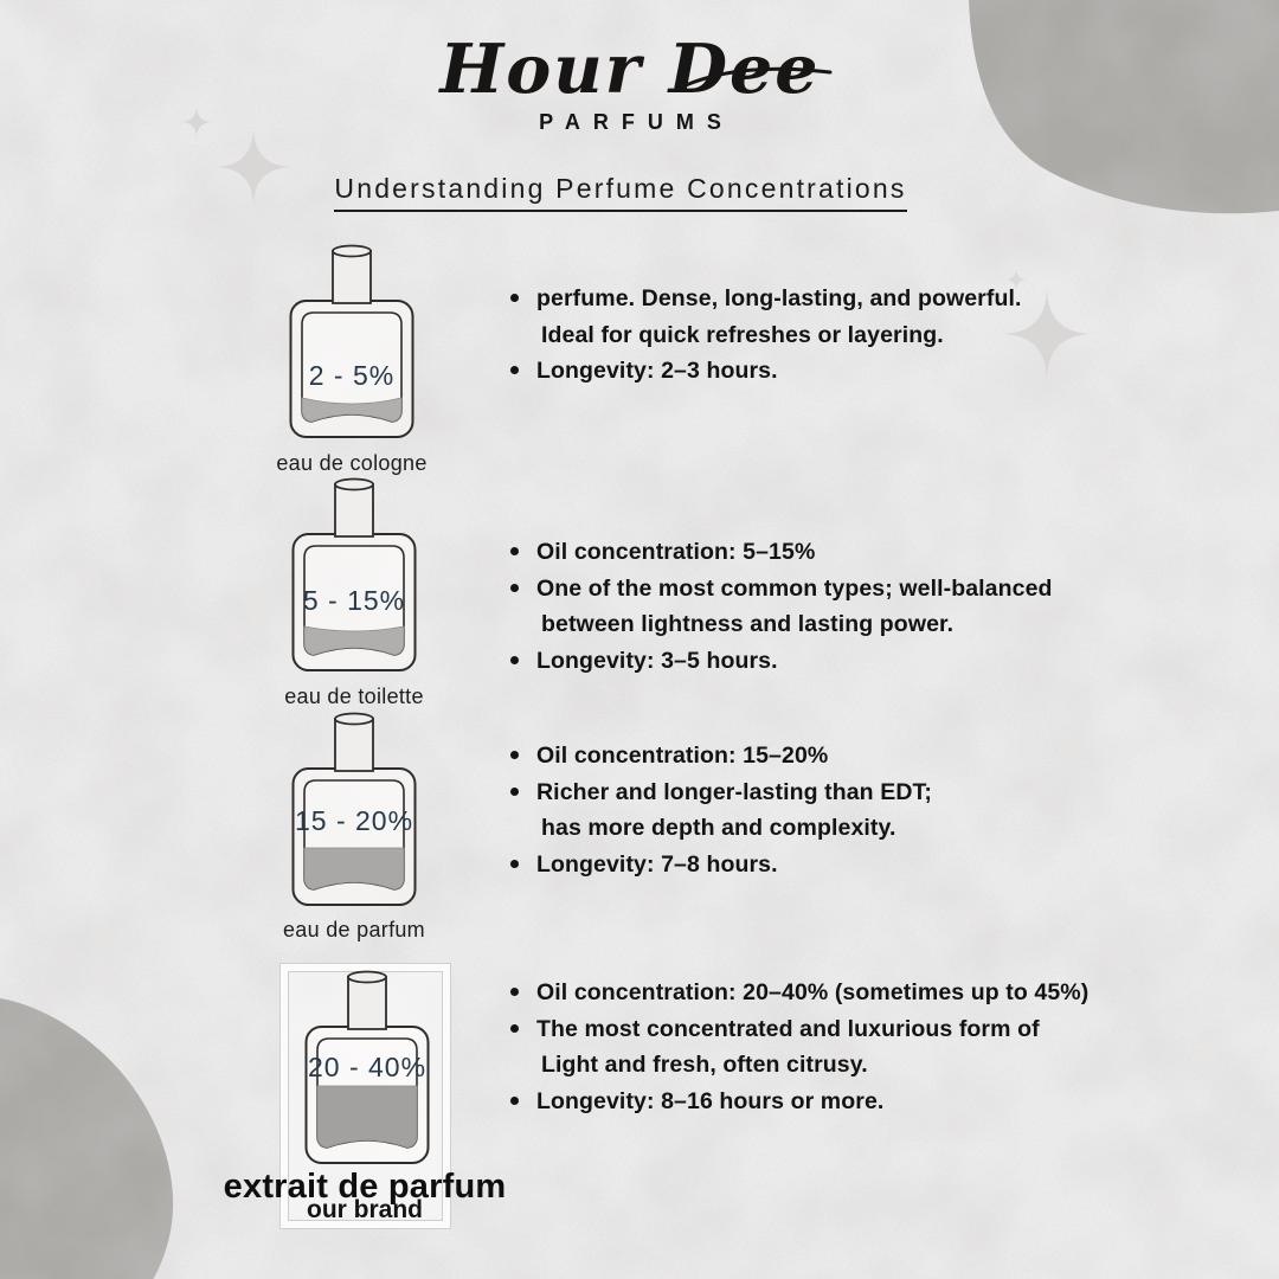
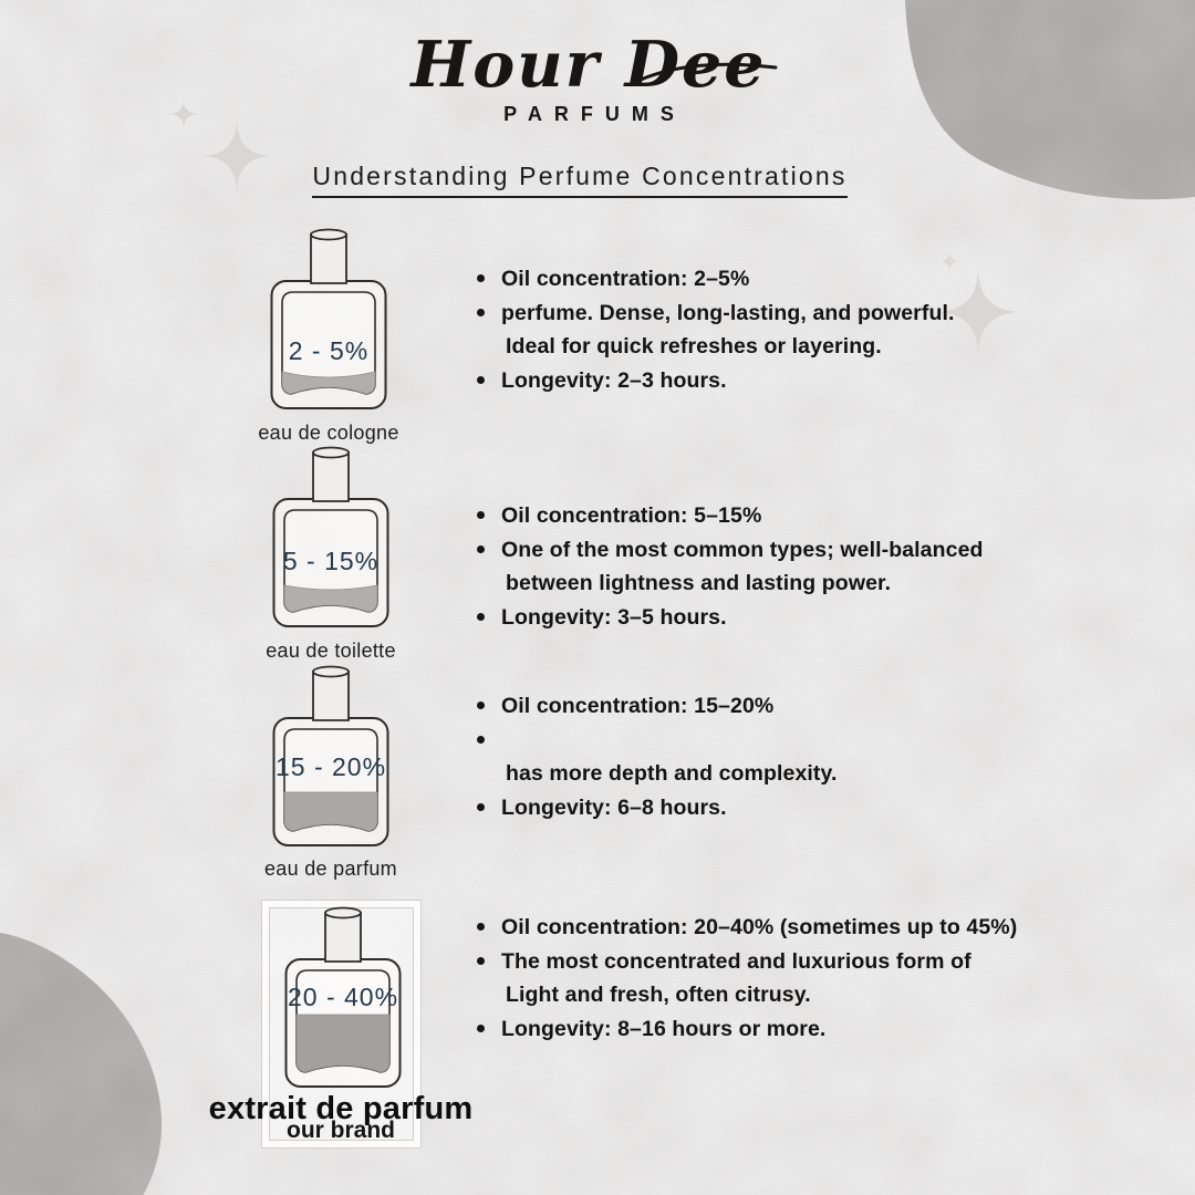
  Hour D
  PARFUMS
  Understanding Perfume Concentrations
  2 - 5%
  eau de cologne
+ Oil concentration: 2–5%
  perfume. Dense, long-lasting, and powerful.
  Ideal for quick refreshes or layering.
  Longevity: 2–3 hours.
  5 - 15%
  eau de toilette
  Oil concentration: 5–15%
  One of the most common types; well-balanced
  between lightness and lasting power.
  Longevity: 3–5 hours.
  15 - 20%
  eau de parfum
  Oil concentration: 15–20%
- Richer and longer-lasting than EDT;
  has more depth and complexity.
- Longevity: 7–8 hours.
+ Longevity: 6–8 hours.
  20 - 40%
  extrait de parfum
  our brand
  Oil concentration: 20–40% (sometimes up to 45%)
  The most concentrated and luxurious form of
  Light and fresh, often citrusy.
  Longevity: 8–16 hours or more.
